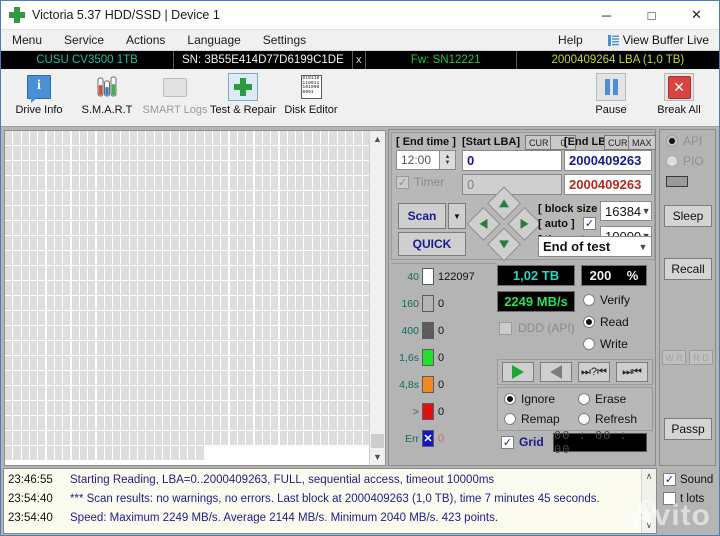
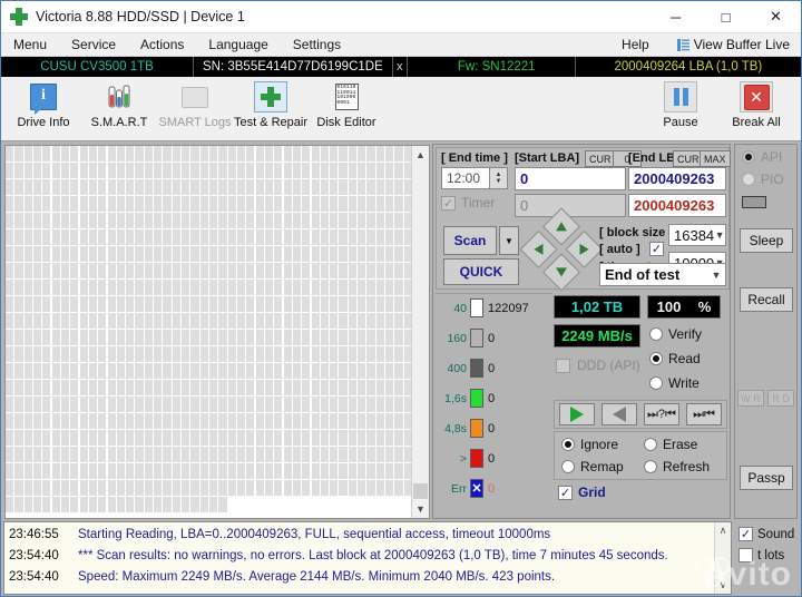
- Victoria 5.37 HDD/SSD | Device 1
+ Victoria 8.88 HDD/SSD | Device 1
  ─
  □
  ✕
  Menu
  Service
  Actions
  Language
  Settings
  Help
  View Buffer Live
  CUSU CV3500 1TB
  SN: 3B55E414D77D6199C1DE
  x
  Fw: SN12221
  2000409264 LBA (1,0 TB)
  Drive Info
  S.M.A.R.T
  SMART Logs
  Test & Repair
  Disk Editor
  Pause
  Break All
  ▲
  ▼
  [ End time ]
  12:00
  ✓
  Timer
  [Start LBA]
  CUR
  0
  0
  0
  [End LB
  CUR
  MAX
  2000409263
  2000409263
  Scan
  ▼
  QUICK
  [ block size
  [ auto ]
  ✓
  16384
  ▼
  End of test
  ▼
  40
  122097
  160
  0
  400
  0
  1,6s
  0
  4,8s
  0
  >
  0
  Err
  ✕
  0
  1,02 TB
- 200
+ 100
  %
  2249 MB/s
  DDD (API)
  Verify
  Read
  Write
  ⏭?⏮
  ⏭⏮
  Ignore
  Erase
  Remap
  Refresh
  ✓
  Grid
- 00 : 00 : 00
  API
  PIO
  Sleep
  Recall
  W R
  R D
  Passp
  23:46:55
  Starting Reading, LBA=0..2000409263, FULL, sequential access, timeout 10000ms
  23:54:40
  *** Scan results: no warnings, no errors. Last block at 2000409263 (1,0 TB), time 7 minutes 45 seconds.
  23:54:40
  Speed: Maximum 2249 MB/s. Average 2144 MB/s. Minimum 2040 MB/s. 423 points.
  ∧
  ∨
  ✓
  Sound
  t lots
  Avito
